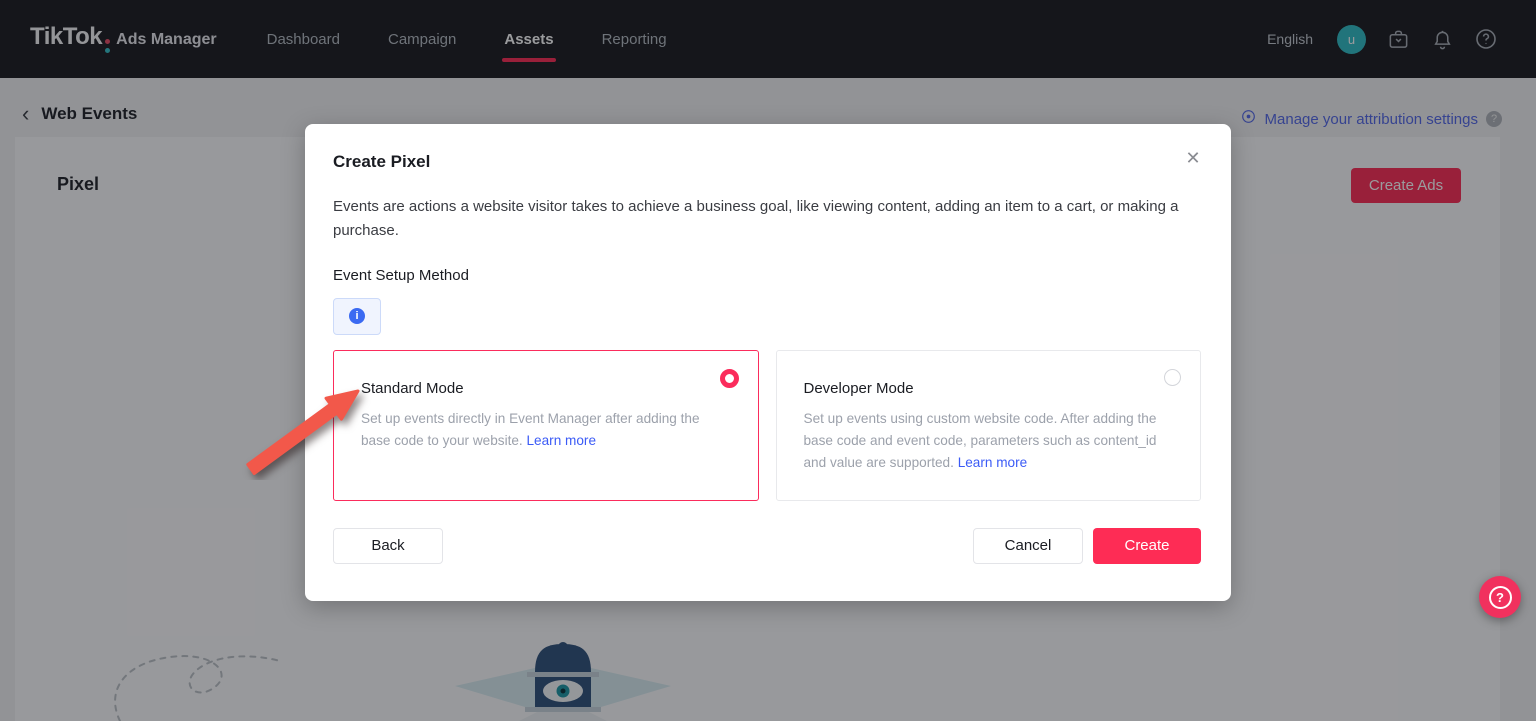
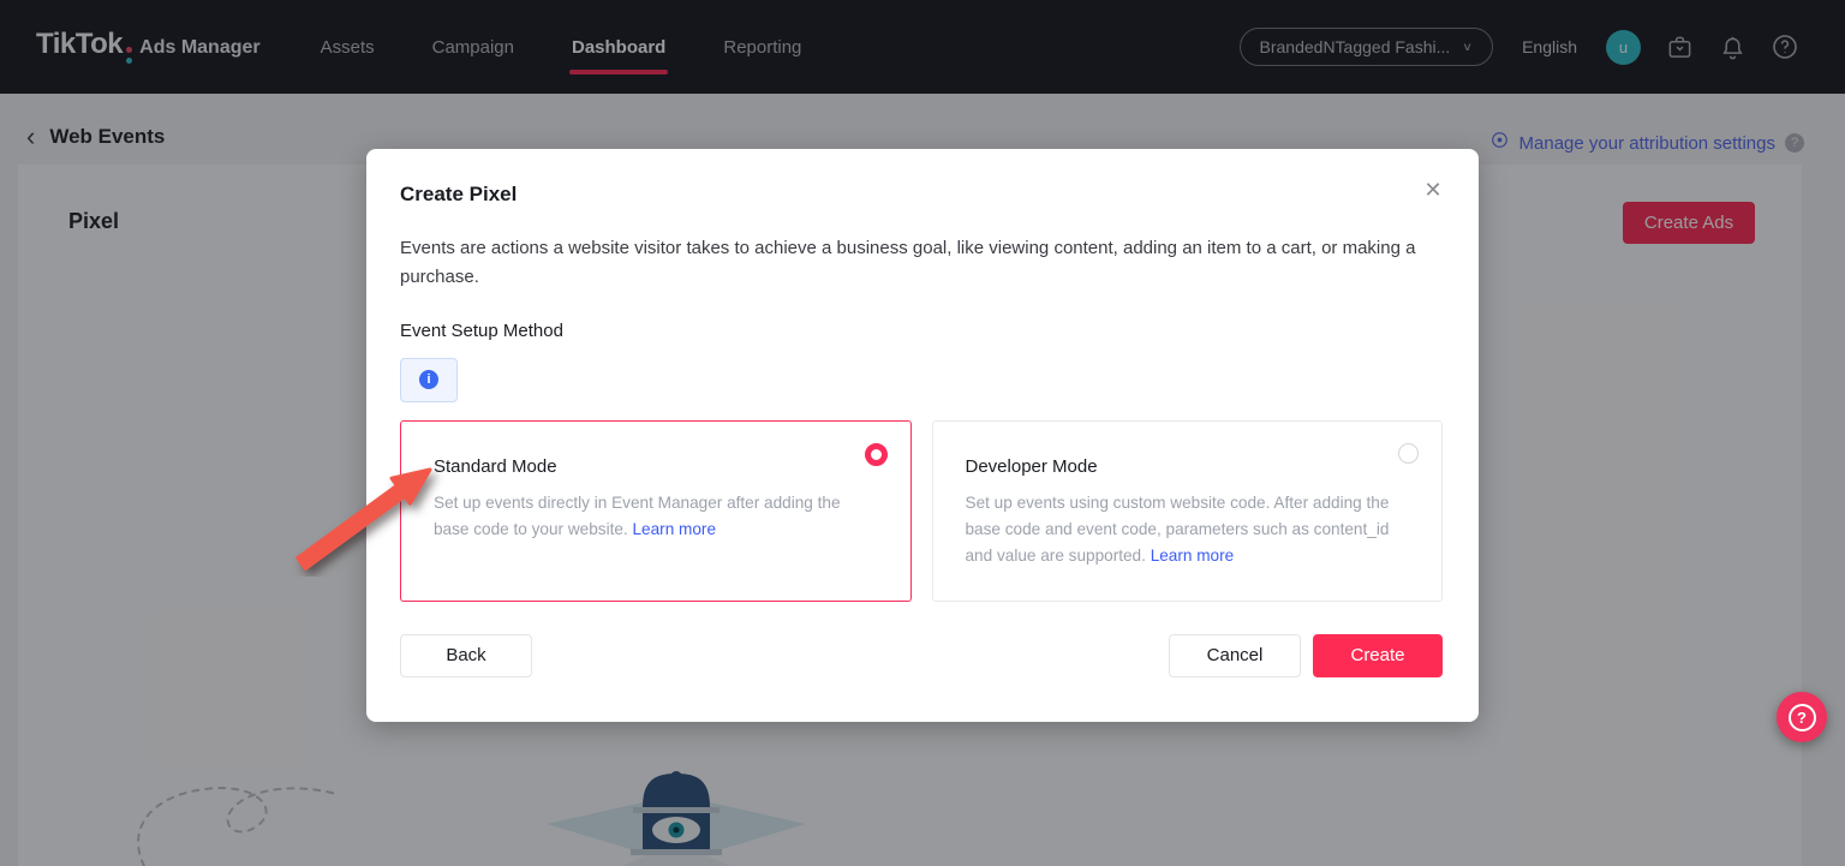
  TikTok
  Ads Manager
- Dashboard
+ Assets
  Campaign
- Assets
+ Dashboard
  Reporting
+ BrandedNTagged Fashi...
+ ∨
  English
  u
  ‹
  Web Events
  Manage your attribution settings
  ?
  Pixel
  Create Ads
  Create Pixel
  ✕
  Events are actions a website visitor takes to achieve a business goal, like viewing content, adding an item to a cart, or making a purchase.
  Event Setup Method
  i
  Standard Mode
  Set up events directly in Event Manager after adding the base code to your website. Learn more
  Developer Mode
  Set up events using custom website code. After adding the base code and event code, parameters such as content_id and value are supported. Learn more
  Back
  Cancel
  Create
  ?
